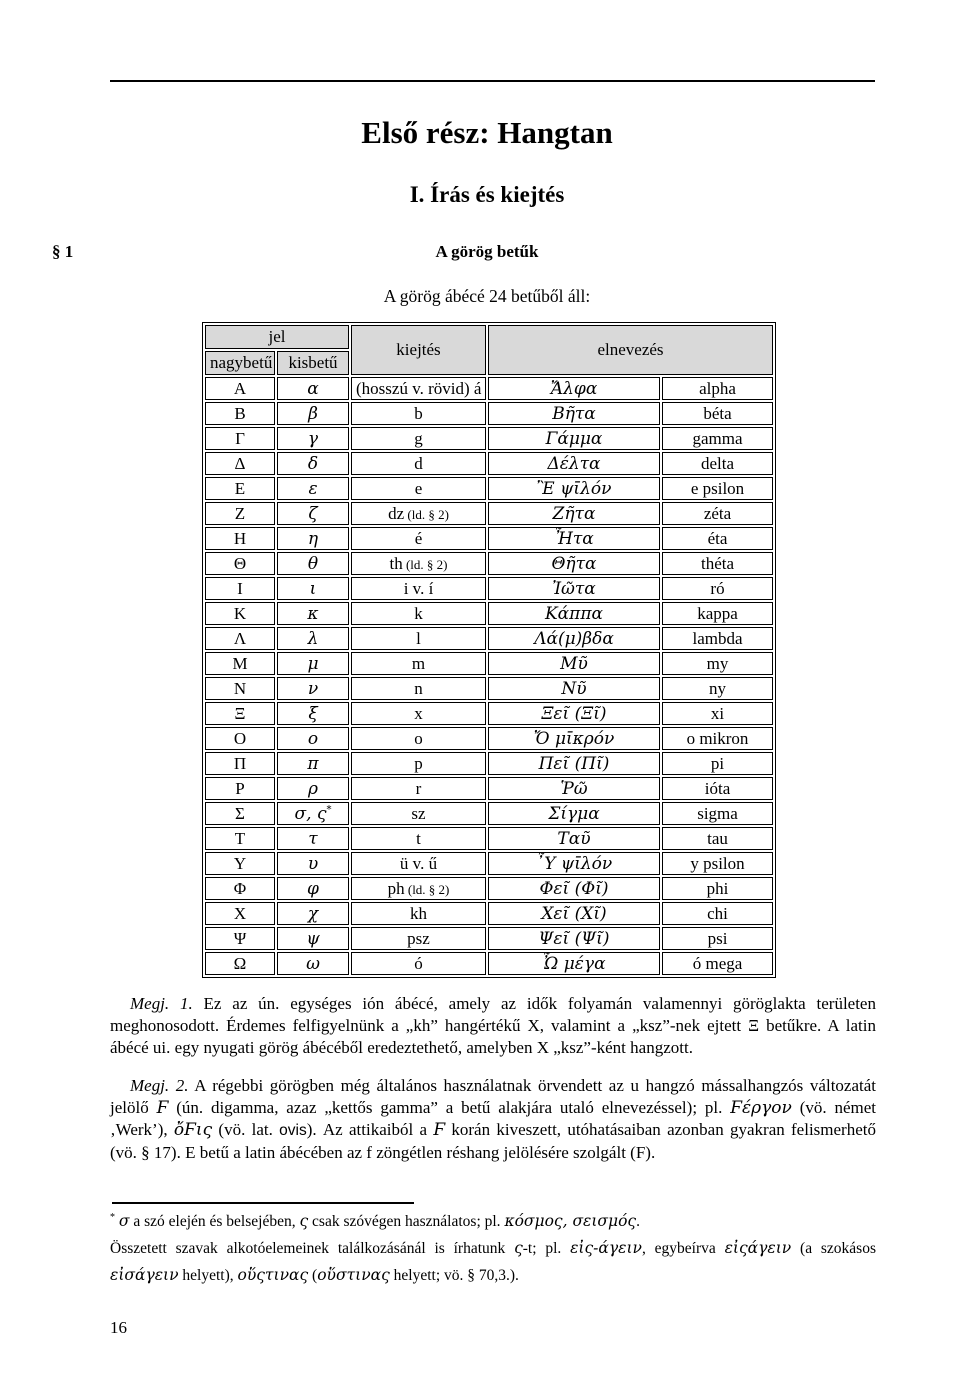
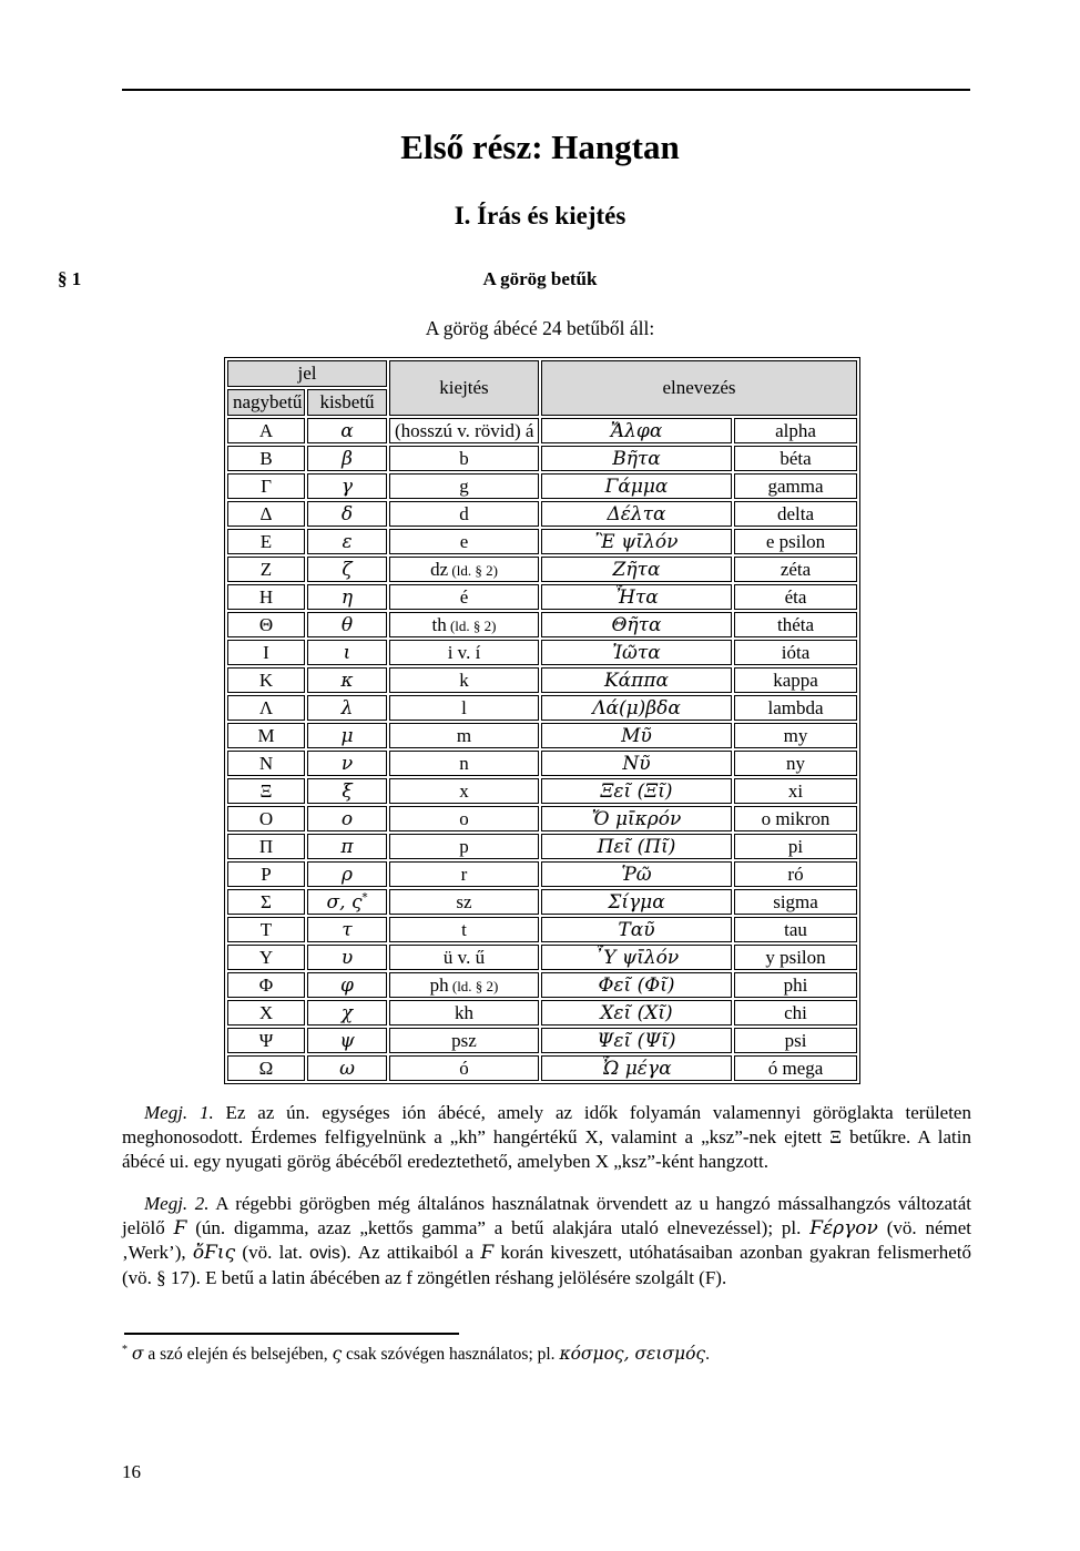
  Első rész: Hangtan
  I. Írás és kiejtés
  § 1
  A görög betűk
  A görög ábécé 24 betűből áll:
  jel	kiejtés	elnevezés
  nagybetű	kisbetű
  Α	α	(hosszú v. rövid) á	Ἄλφα	alpha
  Β	β	b	Βῆτα	béta
  Γ	γ	g	Γάμμα	gamma
  Δ	δ	d	Δέλτα	delta
  Ε	ε	e	Ἒ ψῑλόν	e psilon
  Ζ	ζ	dz (ld. § 2)	Ζῆτα	zéta
  Η	η	é	Ἦτα	éta
  Θ	θ	th (ld. § 2)	Θῆτα	théta
- Ι	ι	i v. í	Ἰῶτα	ró
+ Ι	ι	i v. í	Ἰῶτα	ióta
  Κ	κ	k	Κάππα	kappa
  Λ	λ	l	Λά(μ)βδα	lambda
  Μ	μ	m	Μῦ	my
  Ν	ν	n	Νῦ	ny
  Ξ	ξ	x	Ξεῖ (Ξῖ)	xi
  Ο	ο	o	Ὄ μῑκρόν	o mikron
  Π	π	p	Πεῖ (Πῖ)	pi
- Ρ	ρ	r	Ῥῶ	ióta
+ Ρ	ρ	r	Ῥῶ	ró
  Σ	σ, ς*	sz	Σίγμα	sigma
  Τ	τ	t	Ταῦ	tau
  Υ	υ	ü v. ű	῏Υ ψῑλόν	y psilon
  Φ	φ	ph (ld. § 2)	Φεῖ (Φῖ)	phi
  Χ	χ	kh	Χεῖ (Χῖ)	chi
  Ψ	ψ	psz	Ψεῖ (Ψῖ)	psi
  Ω	ω	ó	Ὦ μέγα	ó mega
  Megj. 1. Ez az ún. egységes ión ábécé, amely az idők folyamán valamennyi göröglakta területen meghonosodott. Érdemes felfigyelnünk a „kh” hangértékű Χ, valamint a „ksz”-nek ejtett Ξ betűkre. A latin ábécé ui. egy nyugati görög ábécéből eredeztethető, amelyben Χ „ksz”-ként hangzott.
  Megj. 2. A régebbi görögben még általános használatnak örvendett az u hangzó mássalhangzós változatát jelölő Ϝ (ún. digamma, azaz „kettős gamma” a betű alakjára utaló elnevezéssel); pl. Ϝέργον (vö. német ‚Werk’), ὄϜις (vö. lat. ovis). Az attikaiból a Ϝ korán kiveszett, utóhatásaiban azonban gyakran felismerhető (vö. § 17). E betű a latin ábécében az f zöngétlen réshang jelölésére szolgált (F).
  * σ a szó elején és belsejében, ς csak szóvégen használatos; pl. κόσμος, σεισμός.
- Összetett szavak alkotóelemeinek találkozásánál is írhatunk ς-t; pl. εἰς-άγειν, egybeírva εἰςάγειν (a szokásos εἰσάγειν helyett), οὕςτινας (οὕστινας helyett; vö. § 70,3.).
  16
